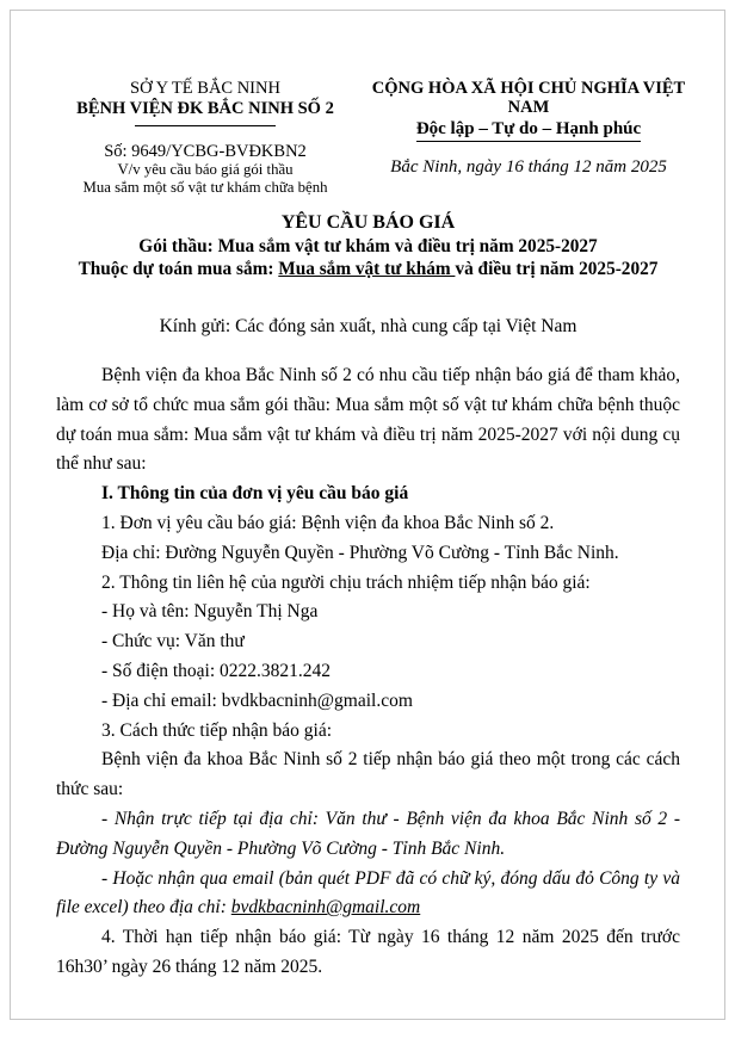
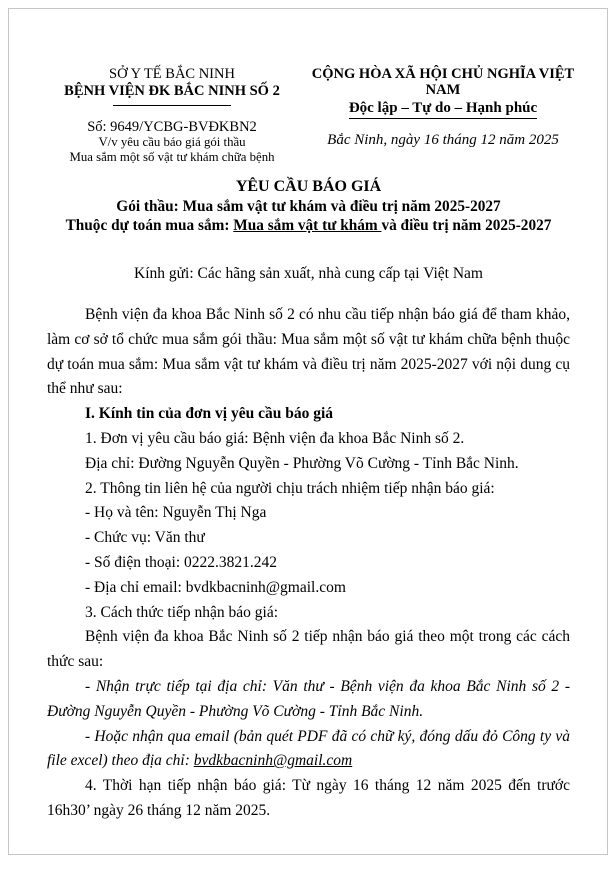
  SỞ Y TẾ BẮC NINH
  BỆNH VIỆN ĐK BẮC NINH SỐ 2
  Số: 9649/YCBG-BVĐKBN2
  V/v yêu cầu báo giá gói thầu
  Mua sắm một số vật tư khám chữa bệnh
  CỘNG HÒA XÃ HỘI CHỦ NGHĨA VIỆT NAM
  Độc lập – Tự do – Hạnh phúc
  Bắc Ninh, ngày 16 tháng 12 năm 2025
  YÊU CẦU BÁO GIÁ
  Gói thầu: Mua sắm vật tư khám và điều trị năm 2025-2027
  Thuộc dự toán mua sắm: Mua sắm vật tư khám và điều trị năm 2025-2027
- Kính gửi: Các đóng sản xuất, nhà cung cấp tại Việt Nam
+ Kính gửi: Các hãng sản xuất, nhà cung cấp tại Việt Nam
  Bệnh viện đa khoa Bắc Ninh số 2 có nhu cầu tiếp nhận báo giá để tham khảo, làm cơ sở tổ chức mua sắm gói thầu: Mua sắm một số vật tư khám chữa bệnh thuộc dự toán mua sắm: Mua sắm vật tư khám và điều trị năm 2025-2027 với nội dung cụ thể như sau:
- I. Thông tin của đơn vị yêu cầu báo giá
+ I. Kính tin của đơn vị yêu cầu báo giá
  1. Đơn vị yêu cầu báo giá: Bệnh viện đa khoa Bắc Ninh số 2.
  Địa chỉ: Đường Nguyễn Quyền - Phường Võ Cường - Tỉnh Bắc Ninh.
  2. Thông tin liên hệ của người chịu trách nhiệm tiếp nhận báo giá:
  - Họ và tên: Nguyễn Thị Nga
  - Chức vụ: Văn thư
  - Số điện thoại: 0222.3821.242
  - Địa chỉ email: bvdkbacninh@gmail.com
  3. Cách thức tiếp nhận báo giá:
  Bệnh viện đa khoa Bắc Ninh số 2 tiếp nhận báo giá theo một trong các cách thức sau:
  - Nhận trực tiếp tại địa chỉ: Văn thư - Bệnh viện đa khoa Bắc Ninh số 2 - Đường Nguyễn Quyền - Phường Võ Cường - Tỉnh Bắc Ninh.
  - Hoặc nhận qua email (bản quét PDF đã có chữ ký, đóng dấu đỏ Công ty và file excel) theo địa chỉ: bvdkbacninh@gmail.com
  4. Thời hạn tiếp nhận báo giá: Từ ngày 16 tháng 12 năm 2025 đến trước 16h30’ ngày 26 tháng 12 năm 2025.
